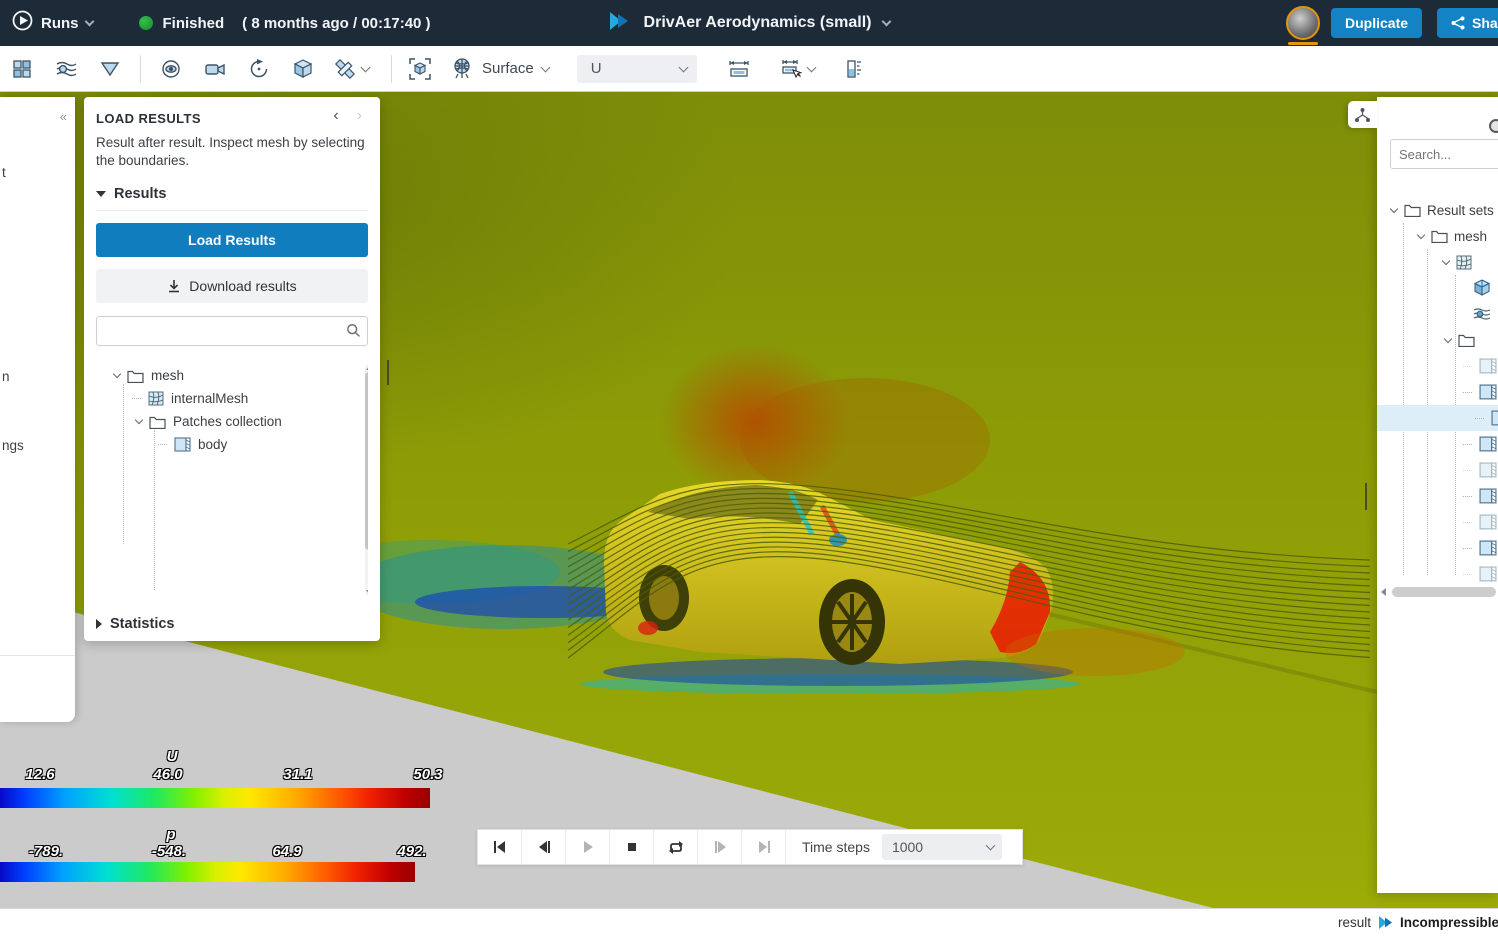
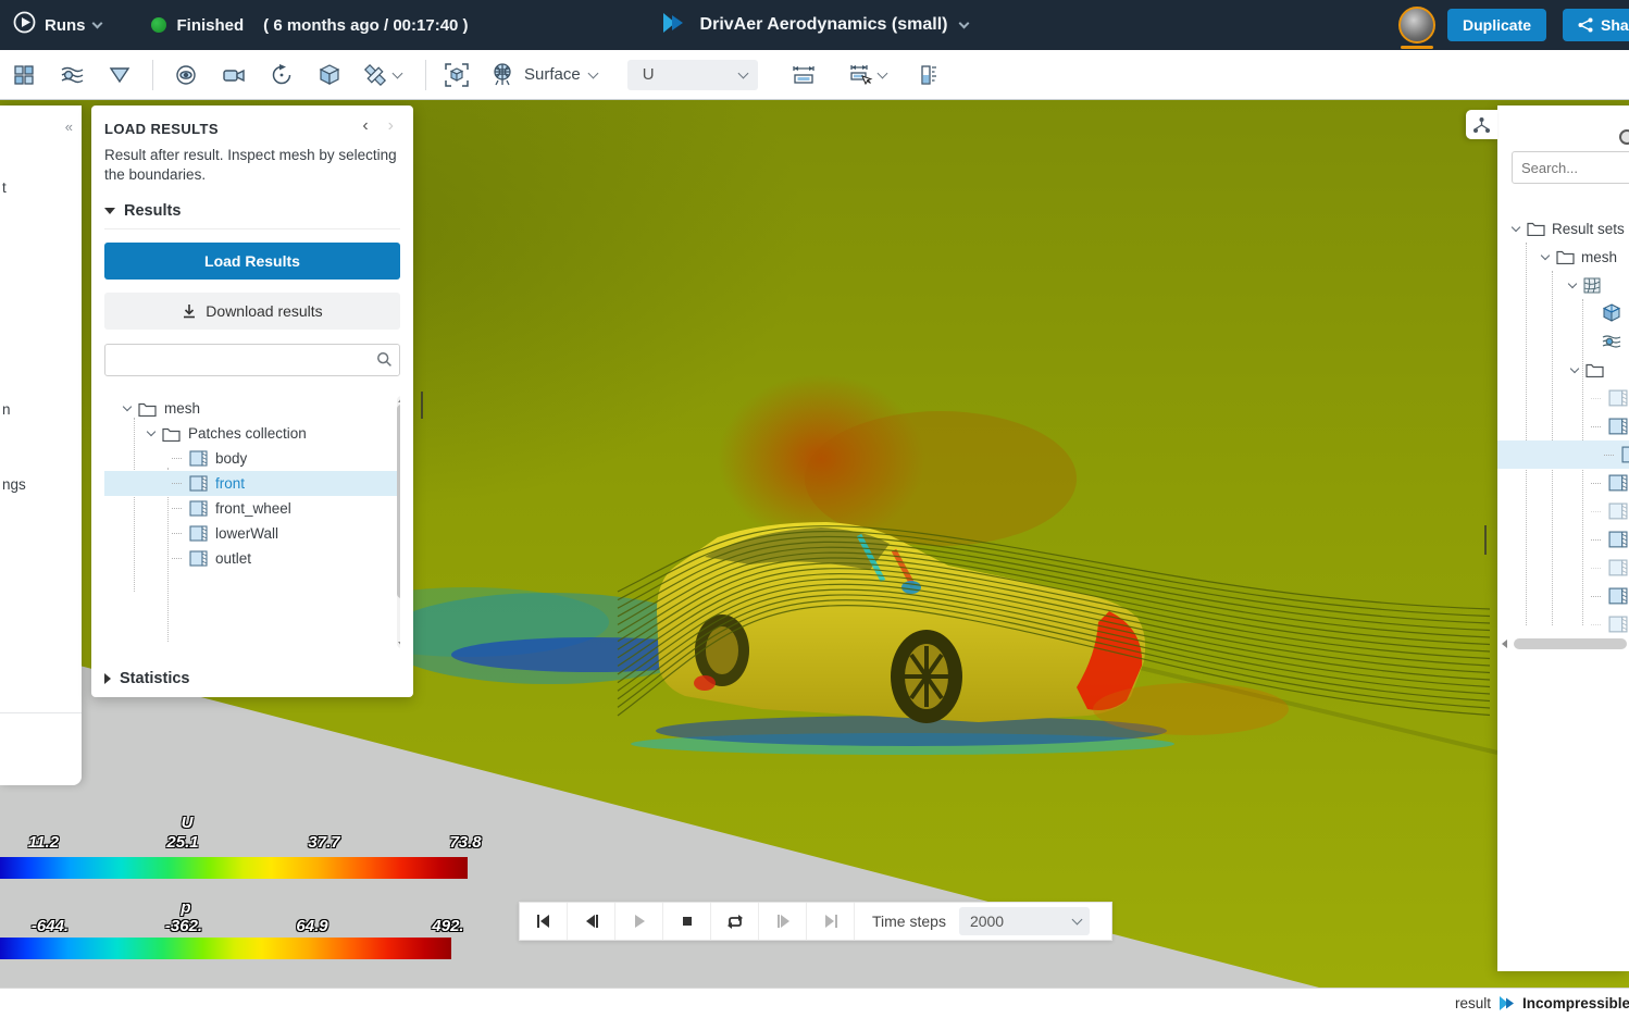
  U
- 12.6
+ 11.2
- 46.0
+ 25.1
- 31.1
+ 37.7
- 50.3
+ 73.8
  p
- -789.
+ -644.
- -548.
+ -362.
  64.9
  492.
  Time steps
- 1000
+ 2000
  Runs
  Finished
- ( 8 months ago / 00:17:40 )
+ ( 6 months ago / 00:17:40 )
  DrivAer Aerodynamics (small)
  Duplicate
  Surface
  U
  «
  t
  n
  ngs
  LOAD RESULTS
  ‹
  ›
  Result after result. Inspect mesh by selecting the boundaries.
  Results
  Load Results
  Download results
  mesh
- internalMesh
  Patches collection
  body
+ front
+ front_wheel
+ lowerWall
+ outlet
  Statistics
  Search...
  Result sets
  mesh
  result
  Incompressible
